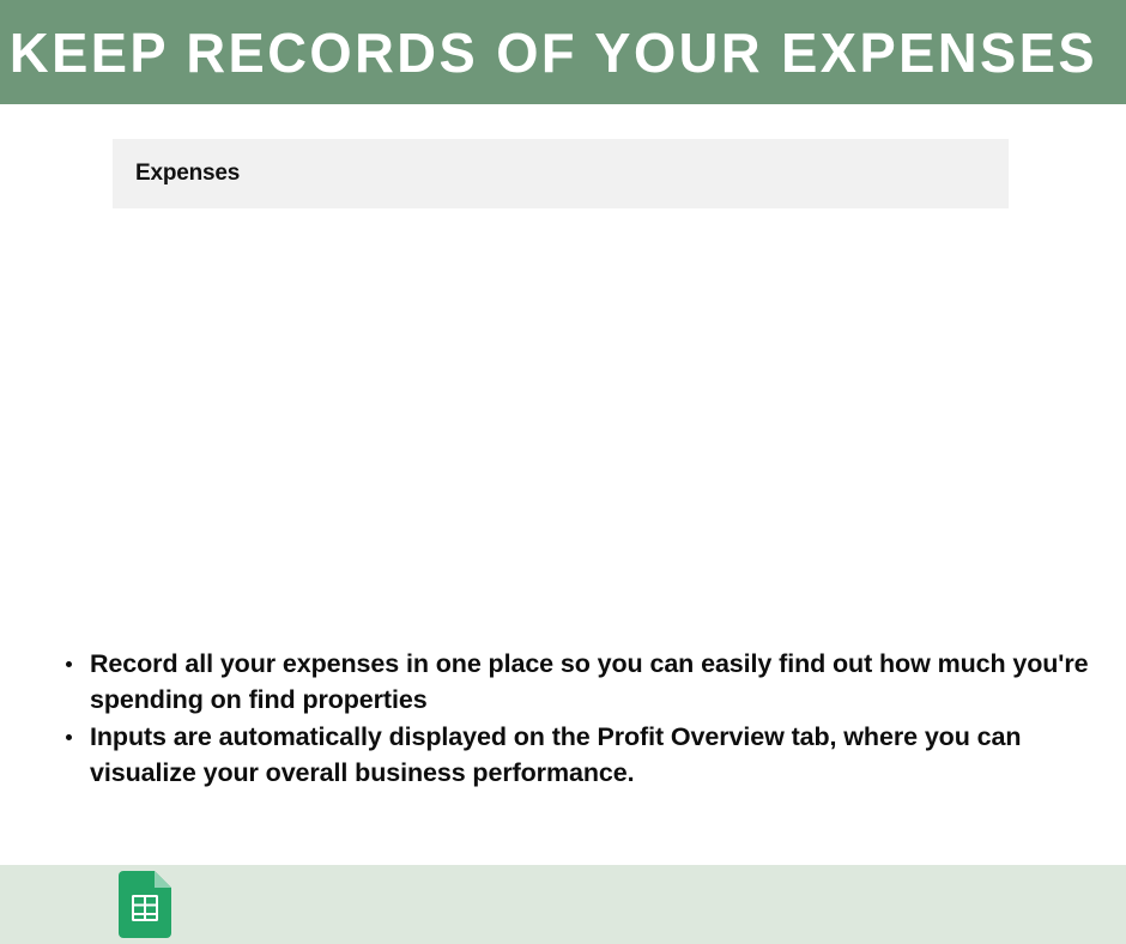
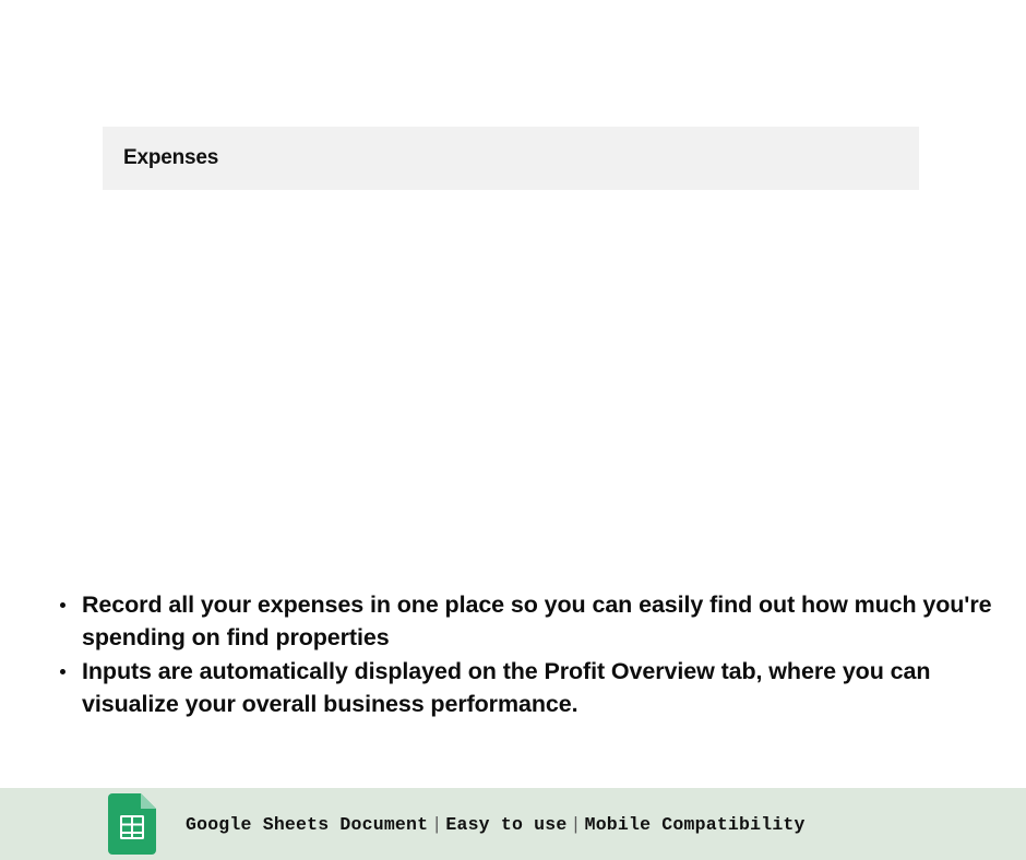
- KEEP RECORDS OF YOUR EXPENSES
  Expenses
  Record all your expenses in one place so you can easily find out how much you're spending on find properties
  Inputs are automatically displayed on the Profit Overview tab, where you can visualize your overall business performance.
+ Google Sheets Document | Easy to use | Mobile Compatibility
